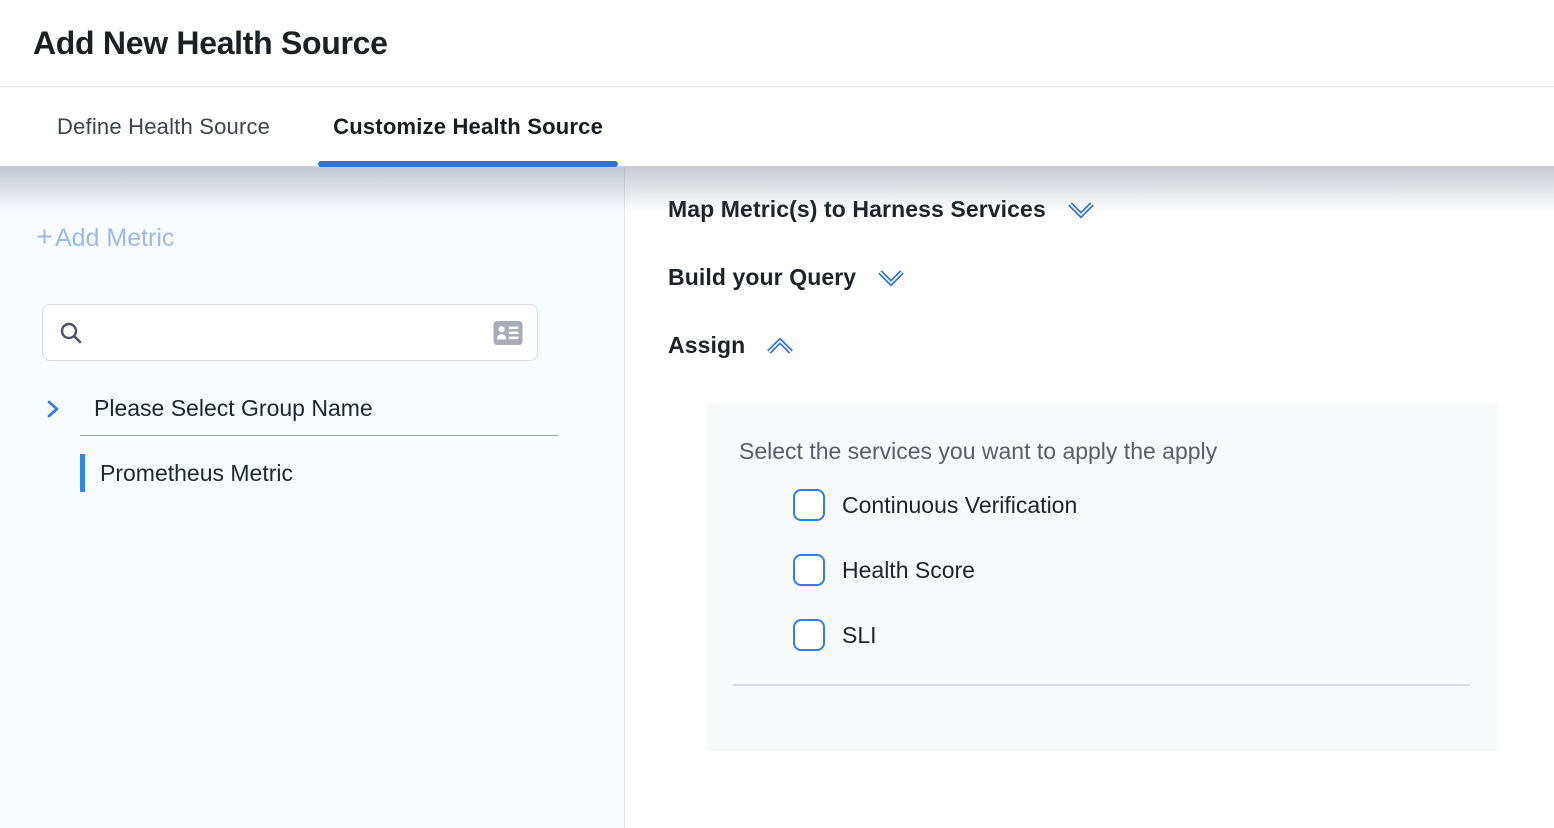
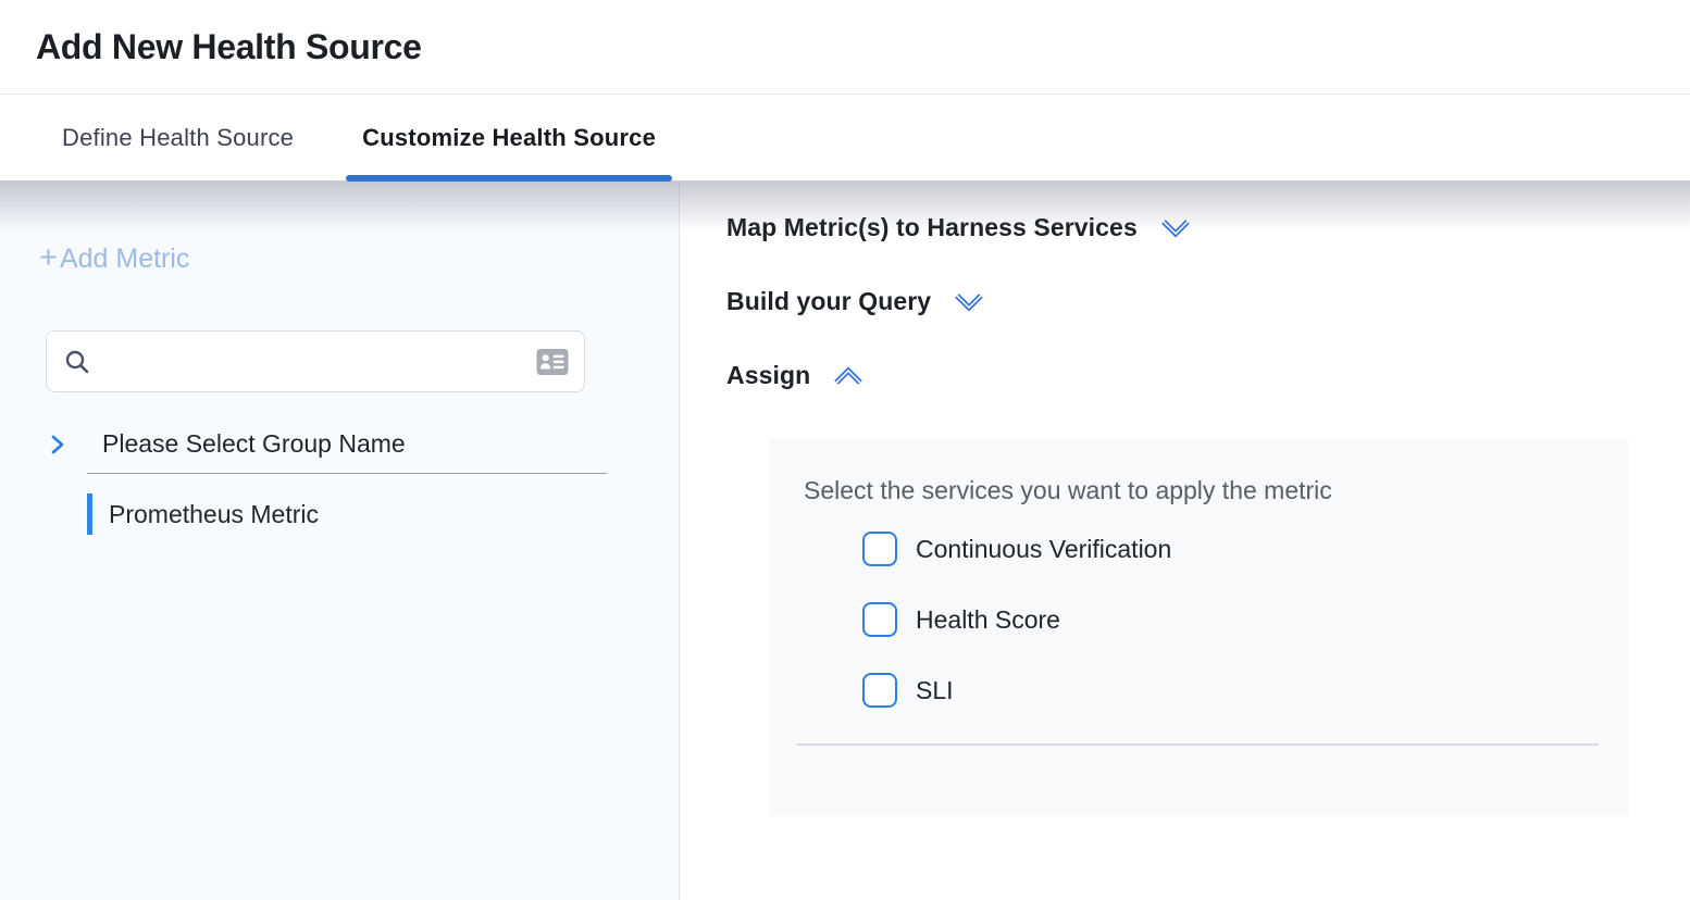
  Add New Health Source
  Define Health Source
  Customize Health Source
  +
  Add Metric
  Please Select Group Name
  Prometheus Metric
  Build your Query
  Assign
- Select the services you want to apply the apply
+ Select the services you want to apply the metric
  Continuous Verification
  Health Score
  SLI
